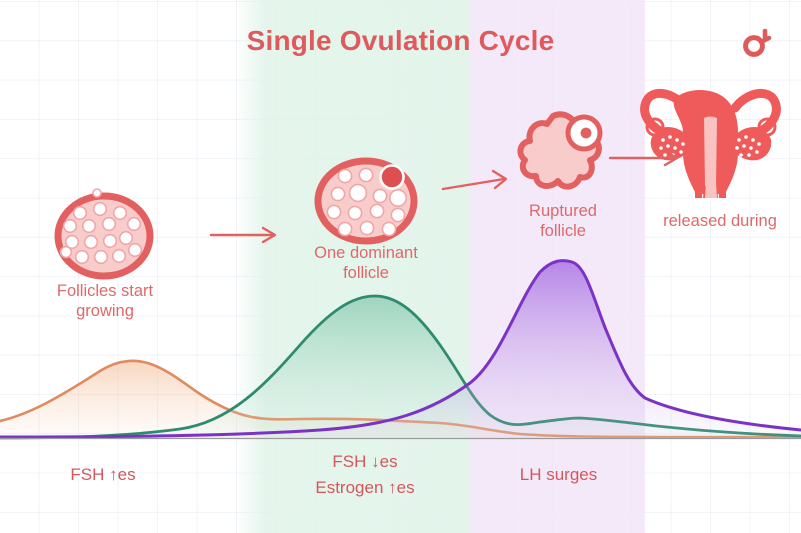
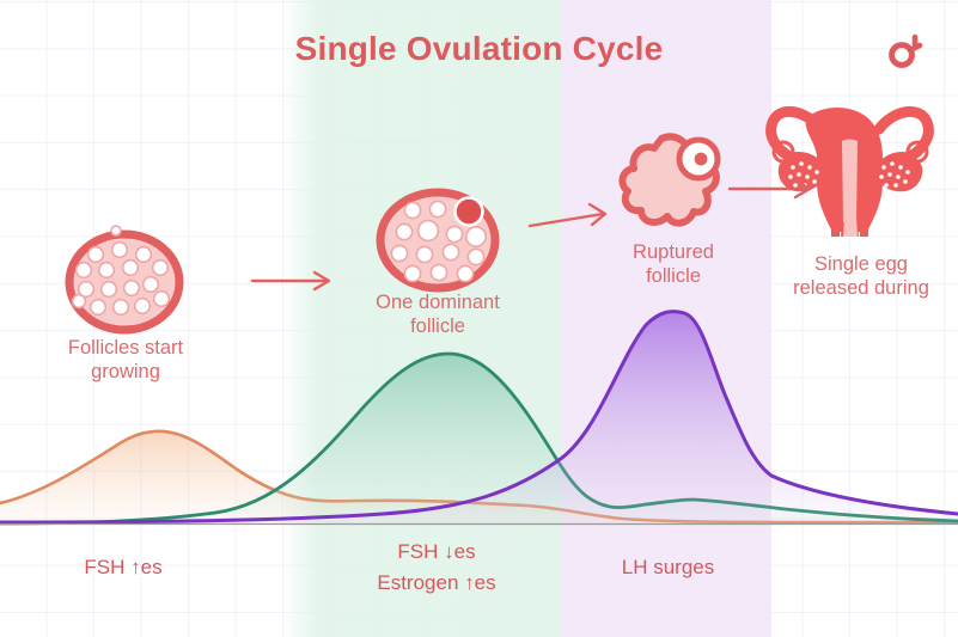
  Single Ovulation Cycle
  Follicles start
  growing
  One dominant
  follicle
  Ruptured
  follicle
+ Single egg
  released during
  FSH ↑es
  FSH ↓es
  Estrogen ↑es
  LH surges
